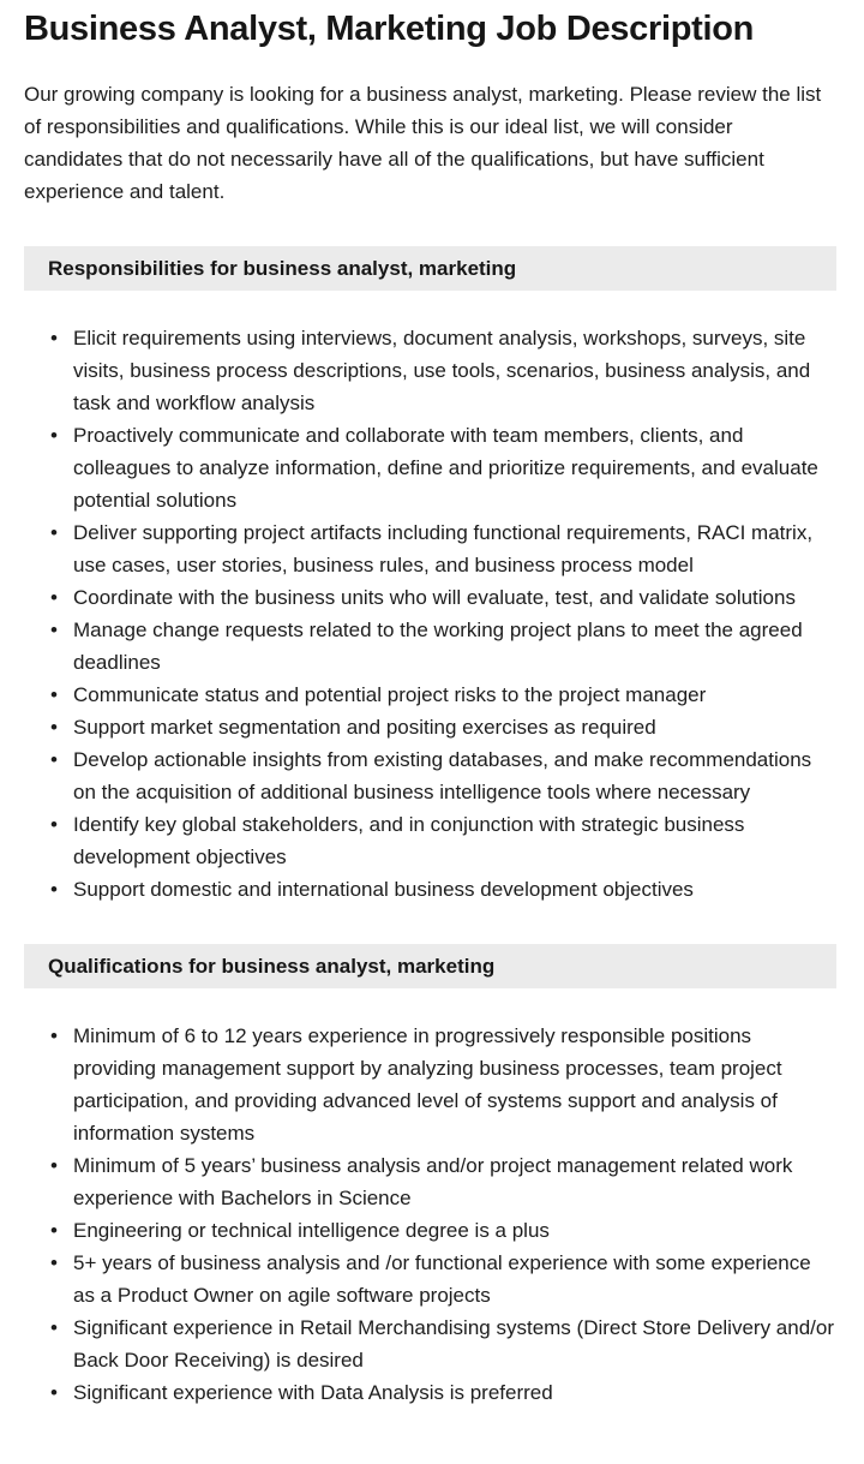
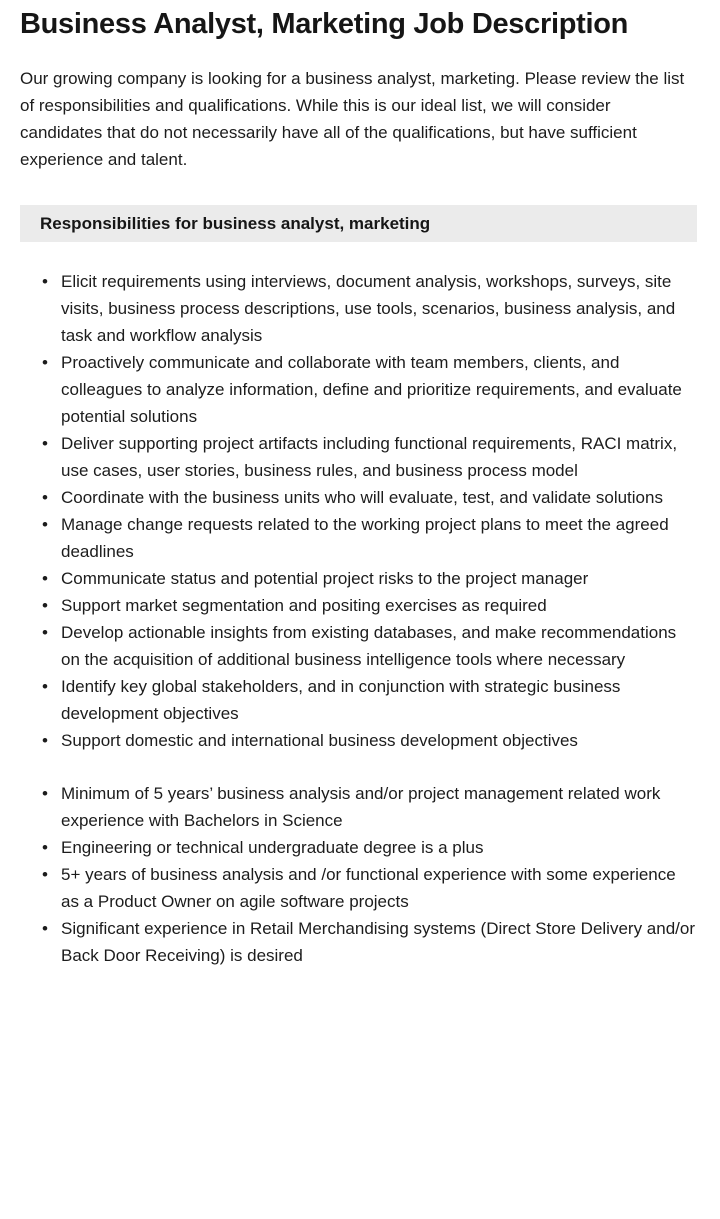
  Business Analyst, Marketing Job Description
  Our growing company is looking for a business analyst, marketing. Please review the list of responsibilities and qualifications. While this is our ideal list, we will consider candidates that do not necessarily have all of the qualifications, but have sufficient experience and talent.
  Responsibilities for business analyst, marketing
  Elicit requirements using interviews, document analysis, workshops, surveys, site visits, business process descriptions, use tools, scenarios, business analysis, and task and workflow analysis
  Proactively communicate and collaborate with team members, clients, and colleagues to analyze information, define and prioritize requirements, and evaluate potential solutions
  Deliver supporting project artifacts including functional requirements, RACI matrix, use cases, user stories, business rules, and business process model
  Coordinate with the business units who will evaluate, test, and validate solutions
  Manage change requests related to the working project plans to meet the agreed deadlines
  Communicate status and potential project risks to the project manager
  Support market segmentation and positing exercises as required
  Develop actionable insights from existing databases, and make recommendations on the acquisition of additional business intelligence tools where necessary
  Identify key global stakeholders, and in conjunction with strategic business development objectives
  Support domestic and international business development objectives
- Qualifications for business analyst, marketing
- Minimum of 6 to 12 years experience in progressively responsible positions providing management support by analyzing business processes, team project participation, and providing advanced level of systems support and analysis of information systems
  Minimum of 5 years’ business analysis and/or project management related work experience with Bachelors in Science
- Engineering or technical intelligence degree is a plus
+ Engineering or technical undergraduate degree is a plus
  5+ years of business analysis and /or functional experience with some experience as a Product Owner on agile software projects
  Significant experience in Retail Merchandising systems (Direct Store Delivery and/or Back Door Receiving) is desired
- Significant experience with Data Analysis is preferred
